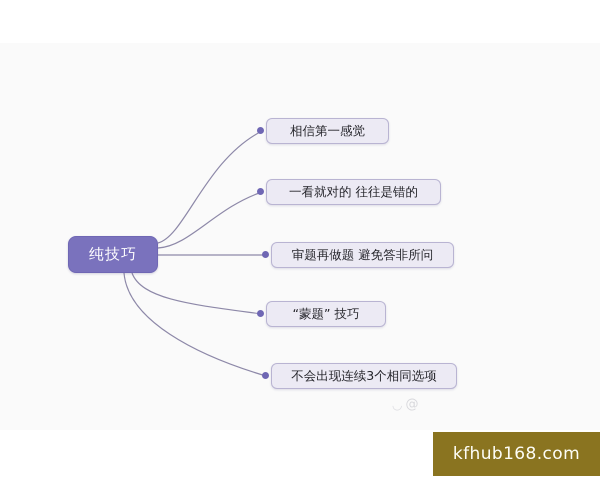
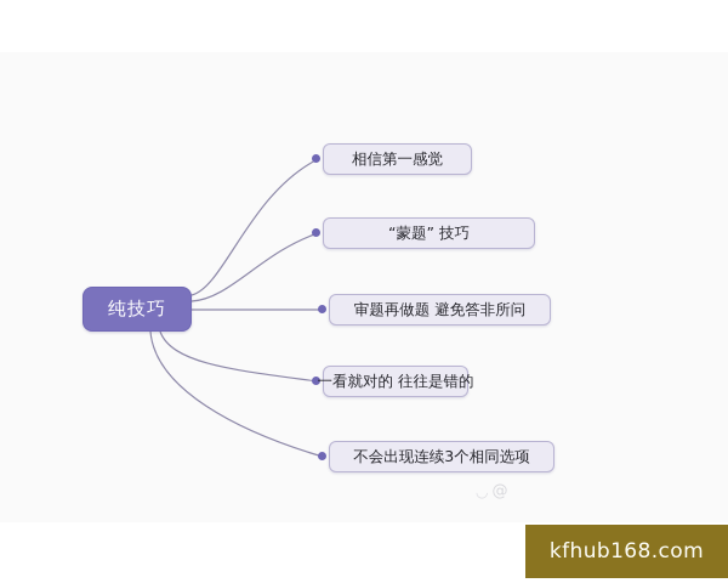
  纯技巧
  相信第一感觉
- 一看就对的 往往是错的
+ “蒙题” 技巧
  审题再做题 避免答非所问
- “蒙题” 技巧
+ 一看就对的 往往是错的
  不会出现连续3个相同选项
  @
  kfhub168.com
